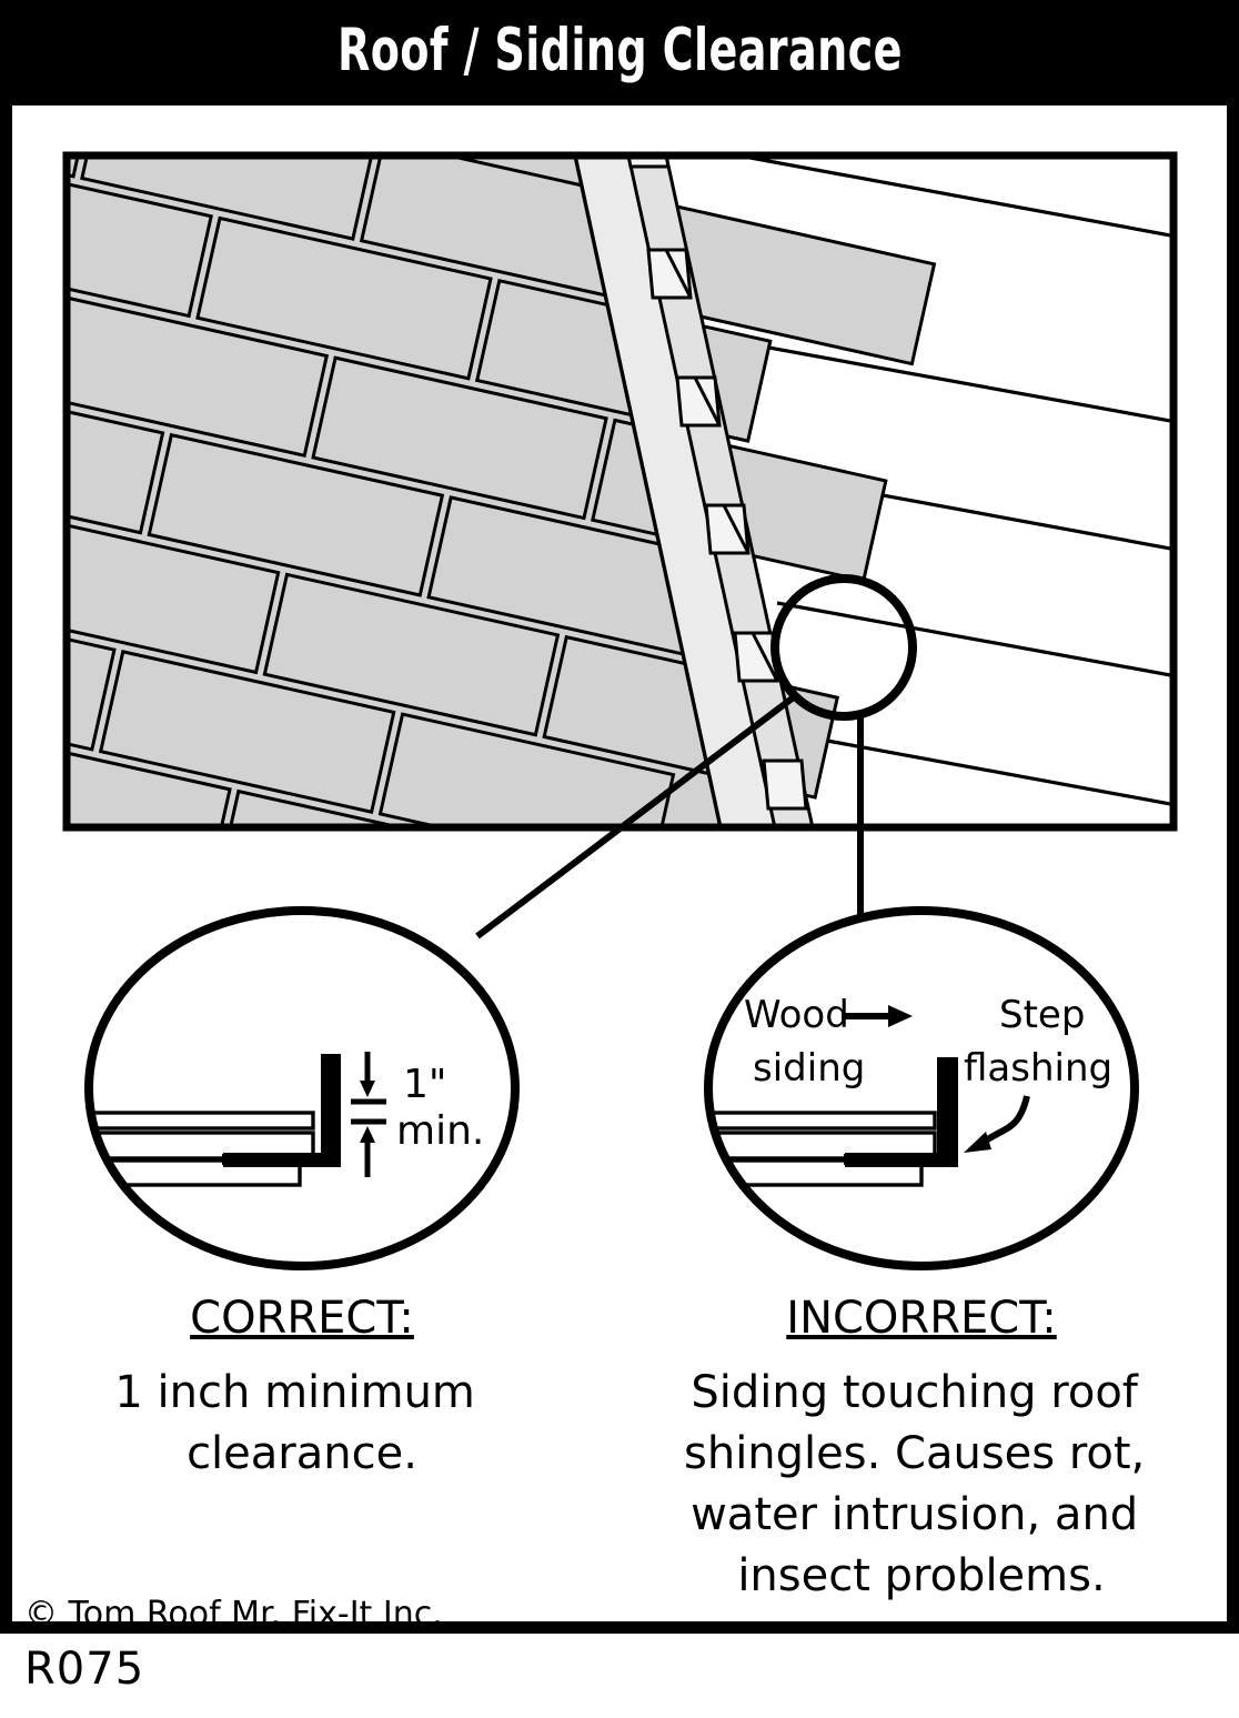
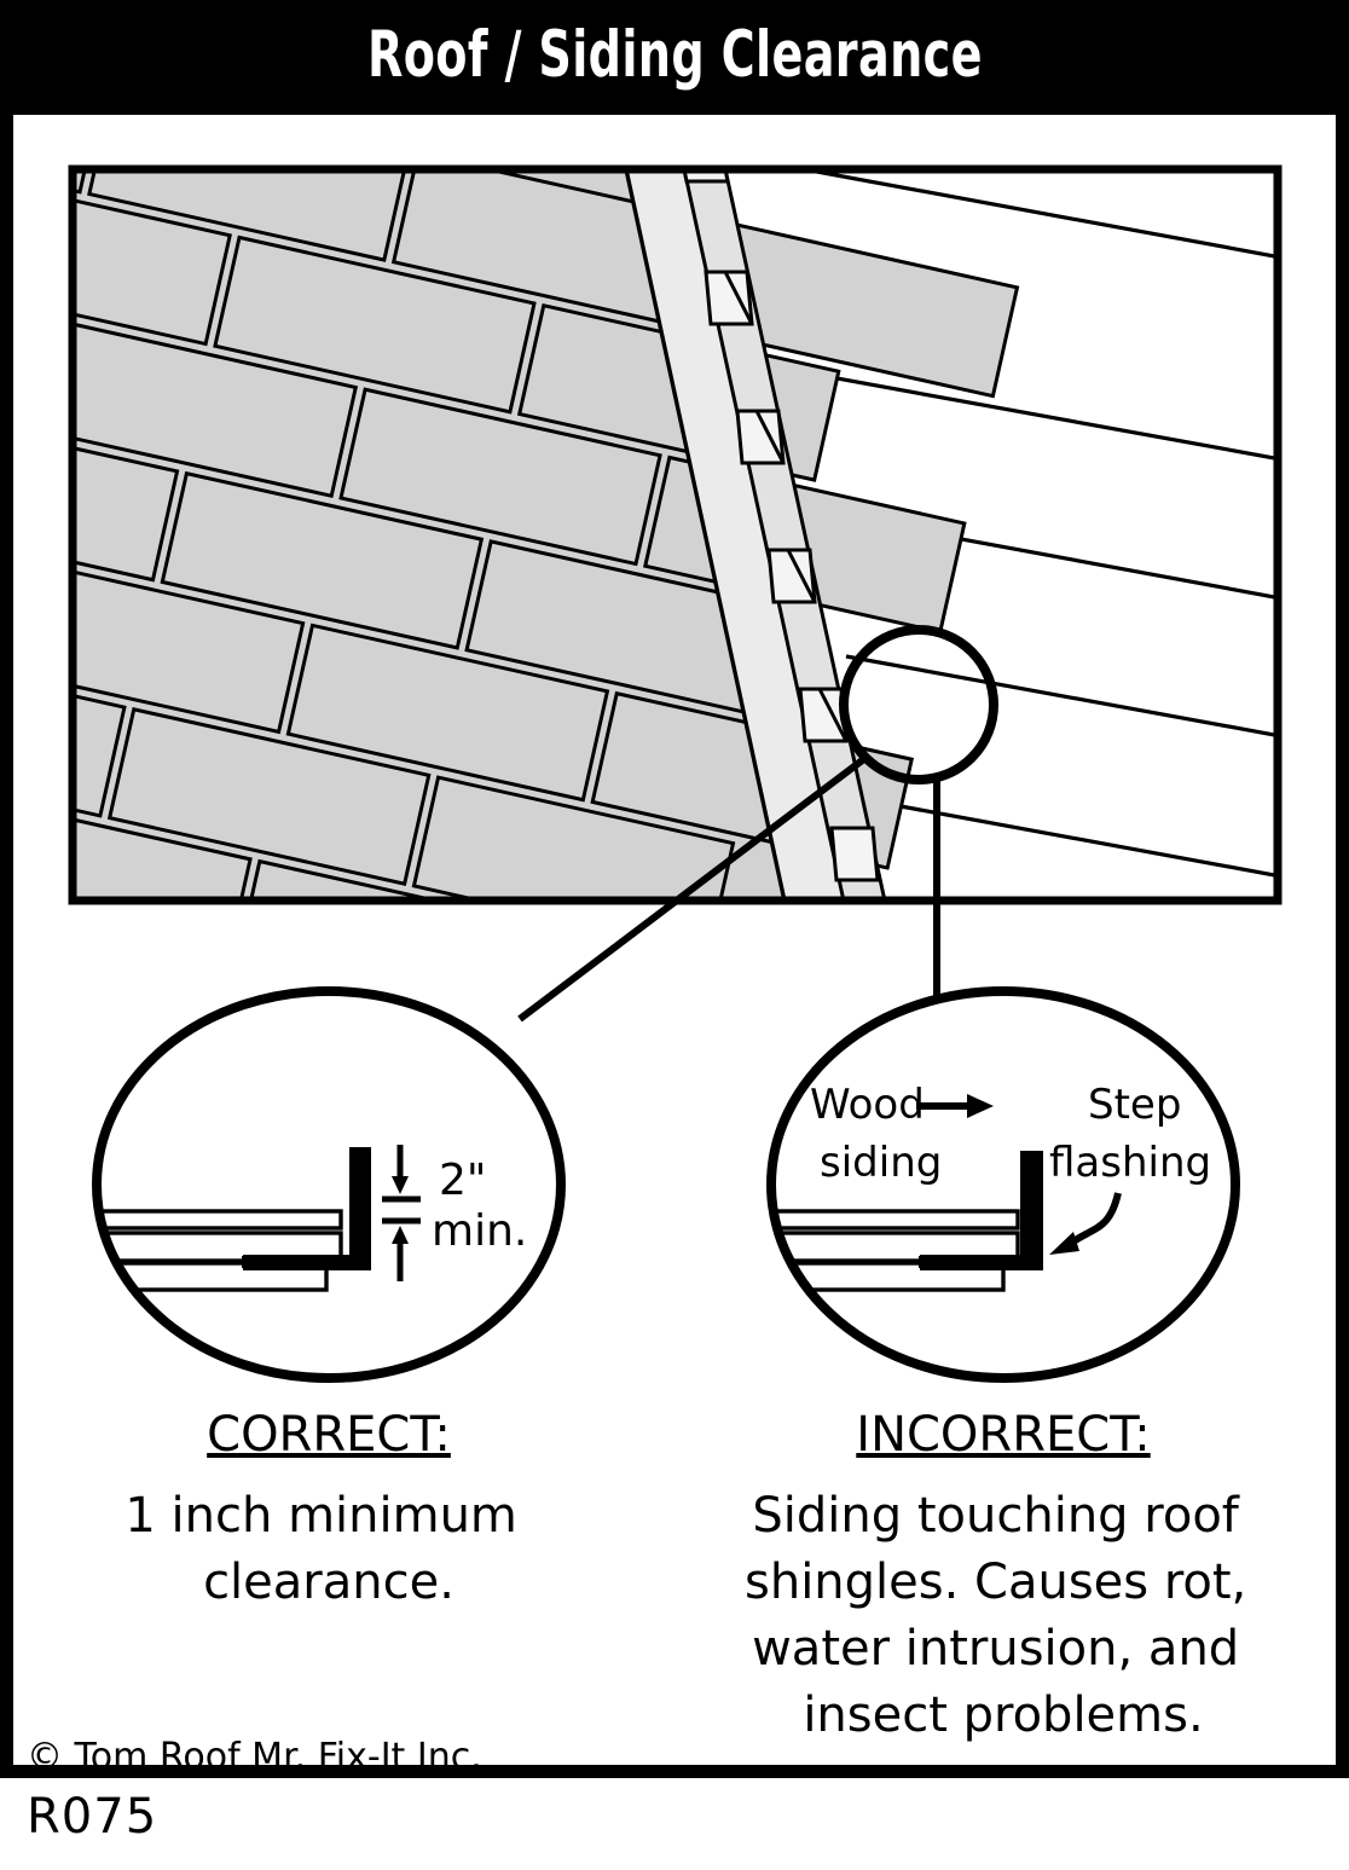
  Roof / Siding Clearance
- 1"
+ 2"
  min.
  CORRECT:
  1 inch minimum clearance.
  Wood siding
  Step flashing
  INCORRECT:
  Siding touching roof shingles. Causes rot, water intrusion, and insect problems.
  © Tom Roof Mr. Fix-It Inc.
  R075
